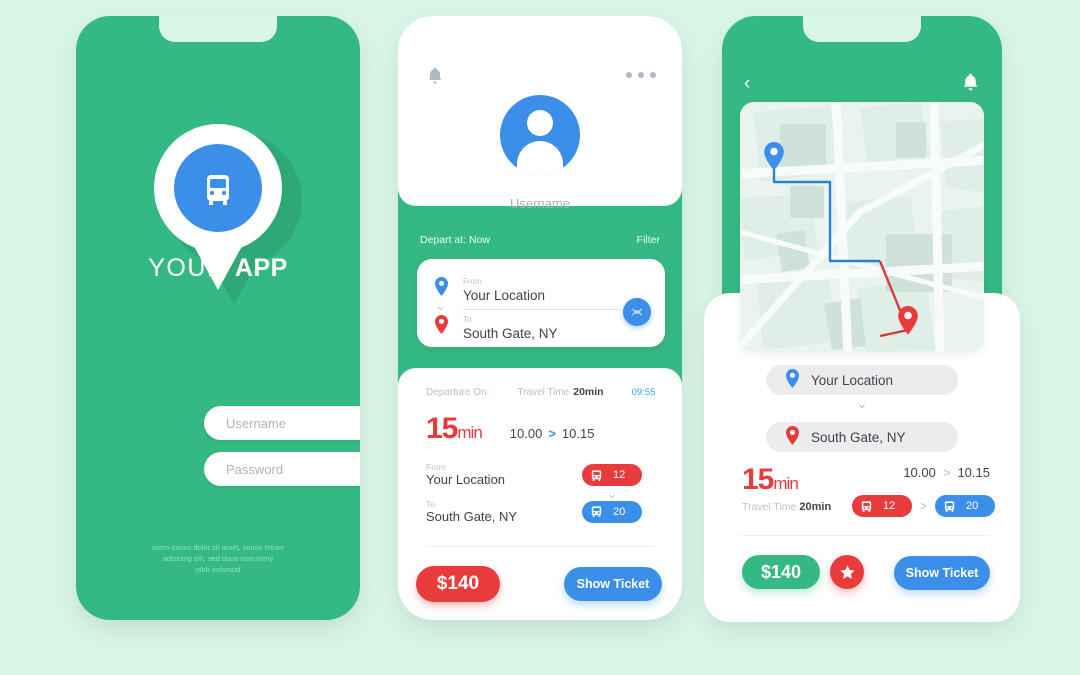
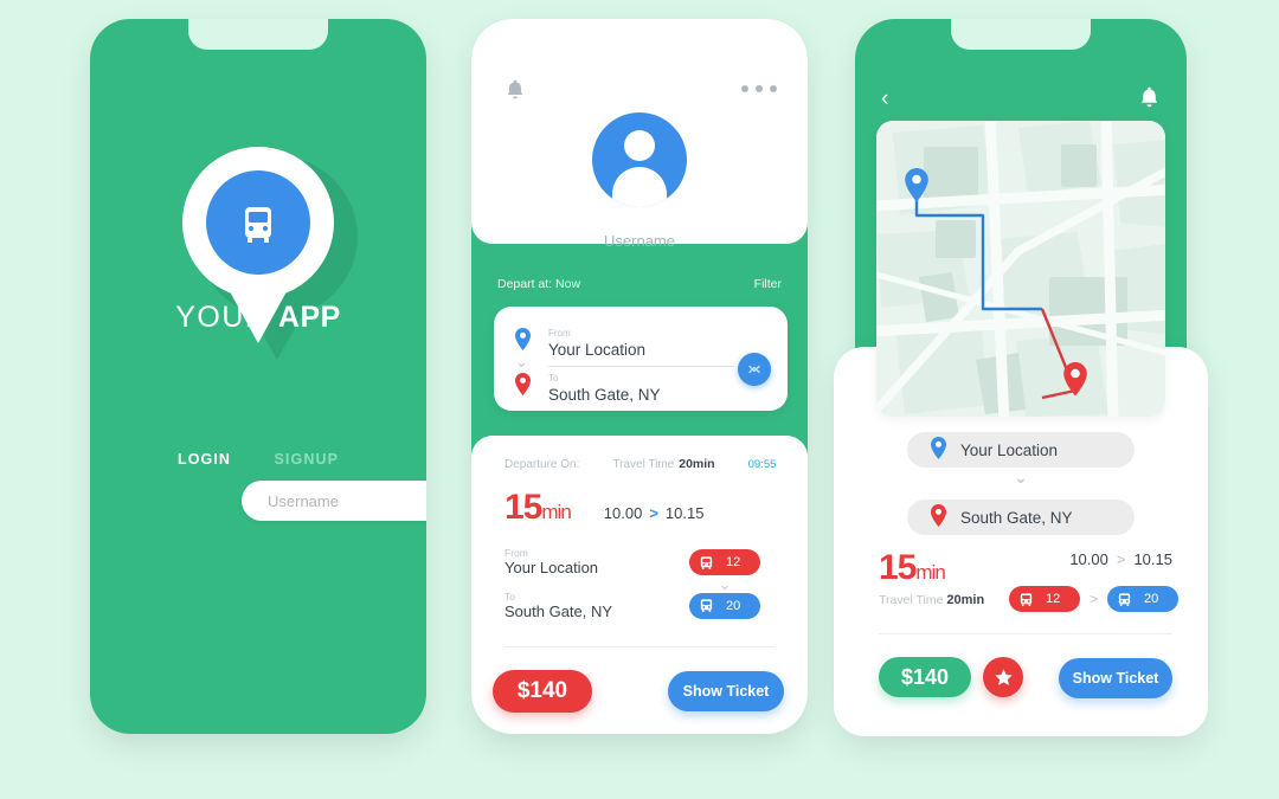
  YOUR APP
+ LOGIN SIGNUP
  Username
- Password
- orem ipsum dolor sit amet, conse tetuer
- adisicing elit, sed diam nonummy
- nibh euismod
  Username
  Depart at: Now
  Filter
  From
  Your Location
  ⌄
  To
  South Gate, NY
  Departure On:
  Travel Time
  20min
  09:55
  15min
  10.00 > 10.15
  From
  Your Location
  To
  South Gate, NY
  12
  ⌄
  20
  $140
  Show Ticket
  ‹
  Your Location
  ⌄
  South Gate, NY
  15min
  10.00 > 10.15
  Travel Time 20min
  12
  >
  20
  $140
  Show Ticket
